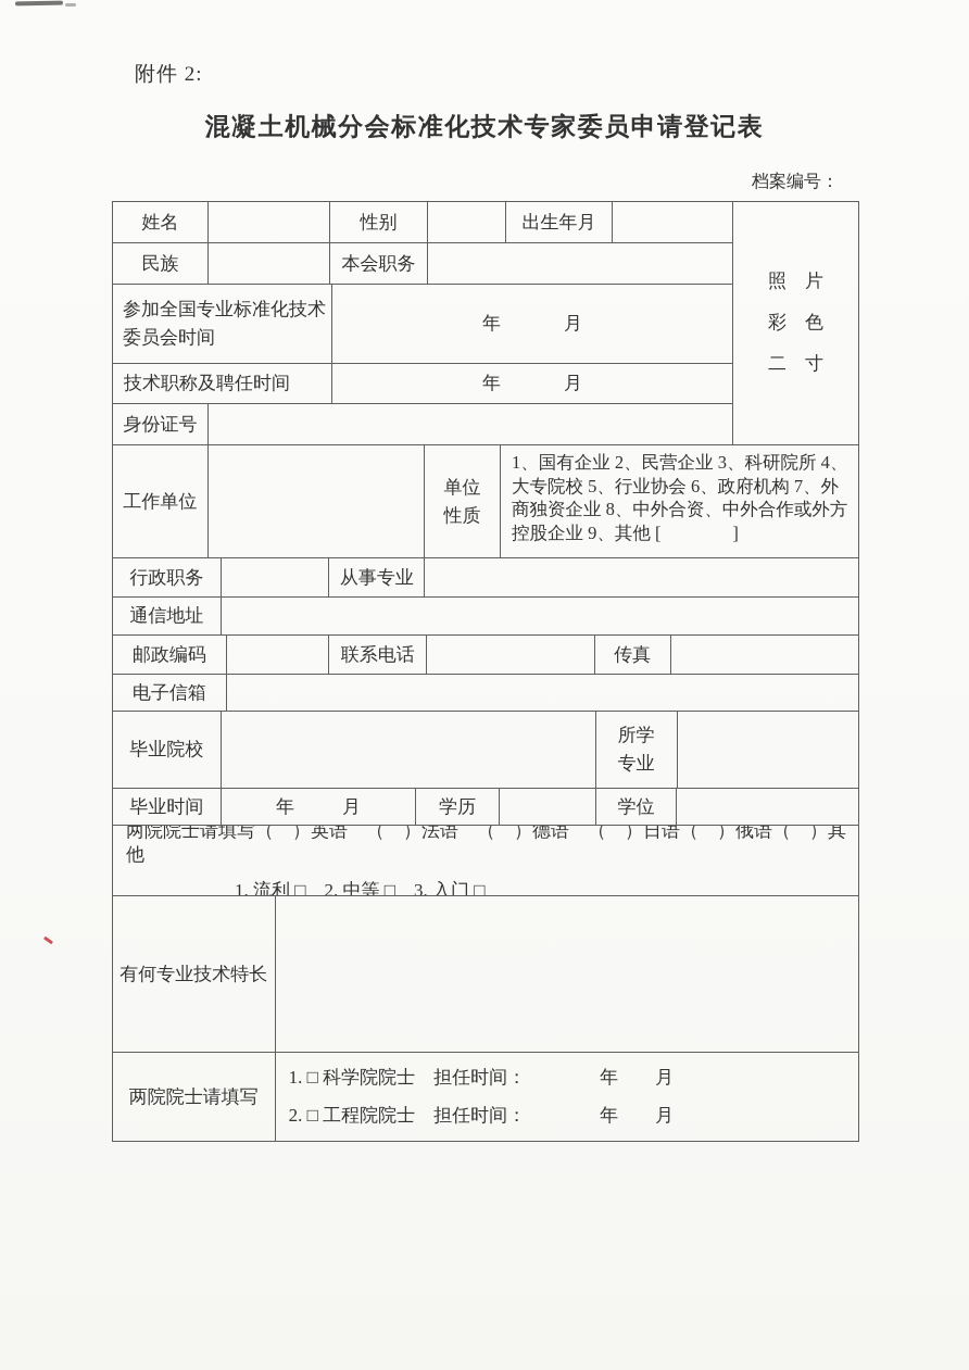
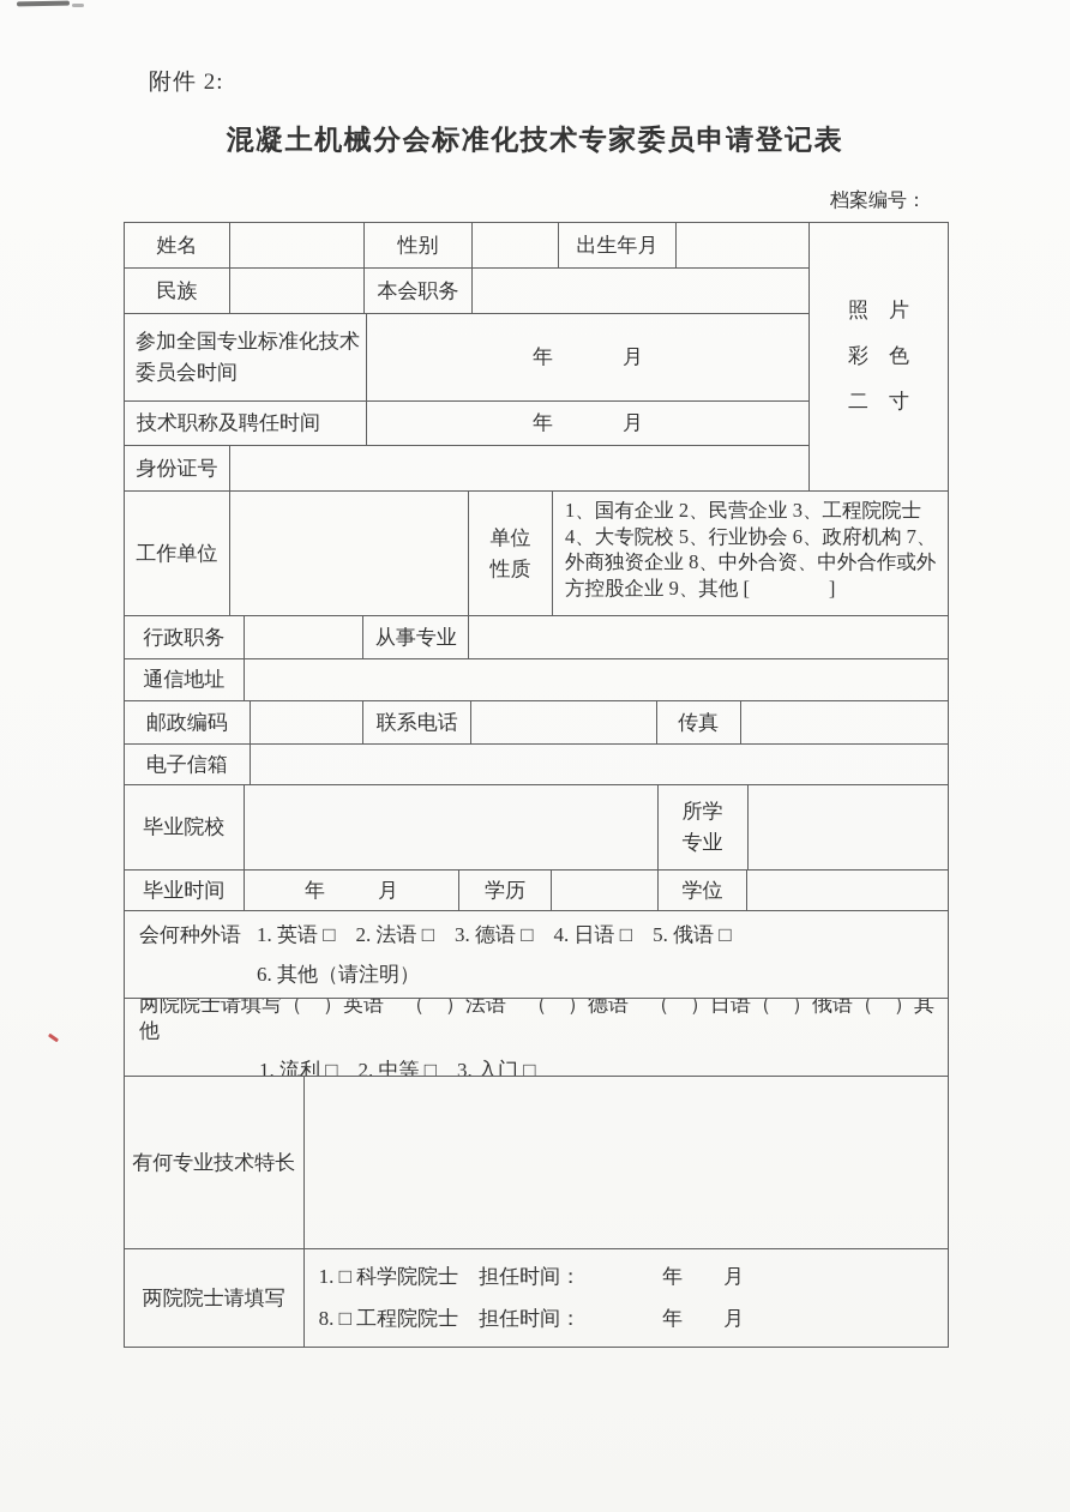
  附件 2:
  混凝土机械分会标准化技术专家委员申请登记表
  档案编号：
  姓名
  性别
  出生年月
  民族
  本会职务
  参加全国专业标准化技术
  委员会时间
  年
  月
  技术职称及聘任时间
  年
  月
  身份证号
  照 片
  彩 色
  二 寸
  工作单位
  单位
  性质
- 1、国有企业 2、民营企业 3、科研院所 4、大专院校 5、行业协会 6、政府机构 7、外商独资企业 8、中外合资、中外合作或外方控股企业 9、其他 [ ]
+ 1、国有企业 2、民营企业 3、工程院院士 4、大专院校 5、行业协会 6、政府机构 7、外商独资企业 8、中外合资、中外合作或外方控股企业 9、其他 [ ]
  行政职务
  从事专业
  通信地址
  邮政编码
  联系电话
  传真
  电子信箱
  毕业院校
  所学
  专业
  毕业时间
  年
  月
  学历
  学位
+ 会何种外语
+ 1. 英语 □ 2. 法语 □ 3. 德语 □ 4. 日语 □ 5. 俄语 □
+ 6. 其他（请注明）
  两院院士请填写（ ）英语 （ ）法语 （ ）德语 （ ）日语（ ）俄语（ ）其他
  1. 流利 □ 2. 中等 □ 3. 入门 □
  有何专业技术特长
  两院院士请填写
  1. □ 科学院院士 担任时间： 年 月
- 2. □ 工程院院士 担任时间： 年 月
+ 8. □ 工程院院士 担任时间： 年 月
